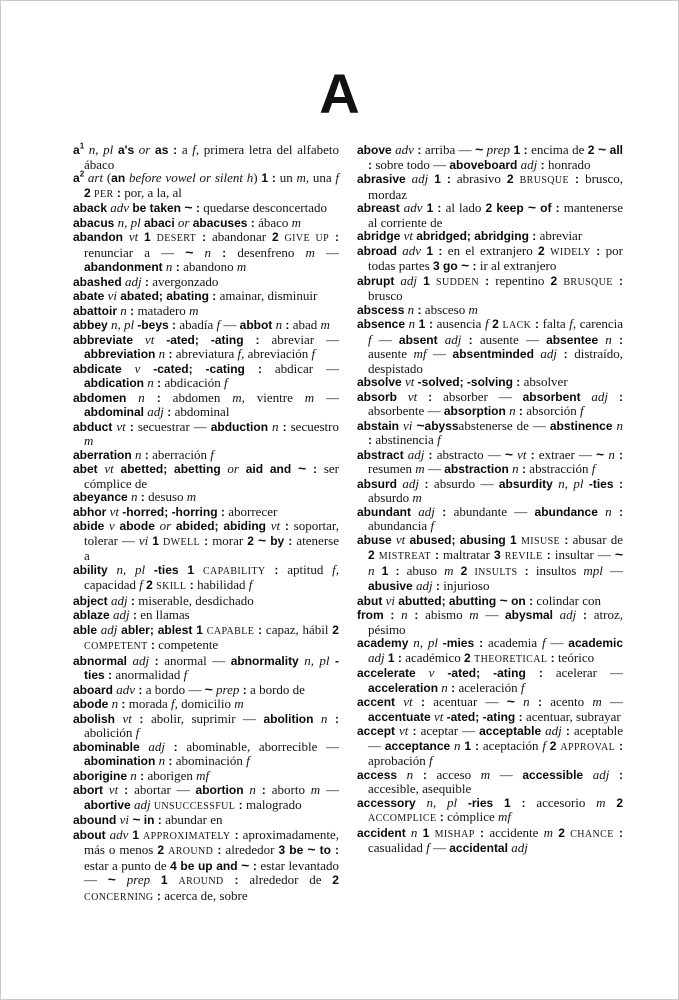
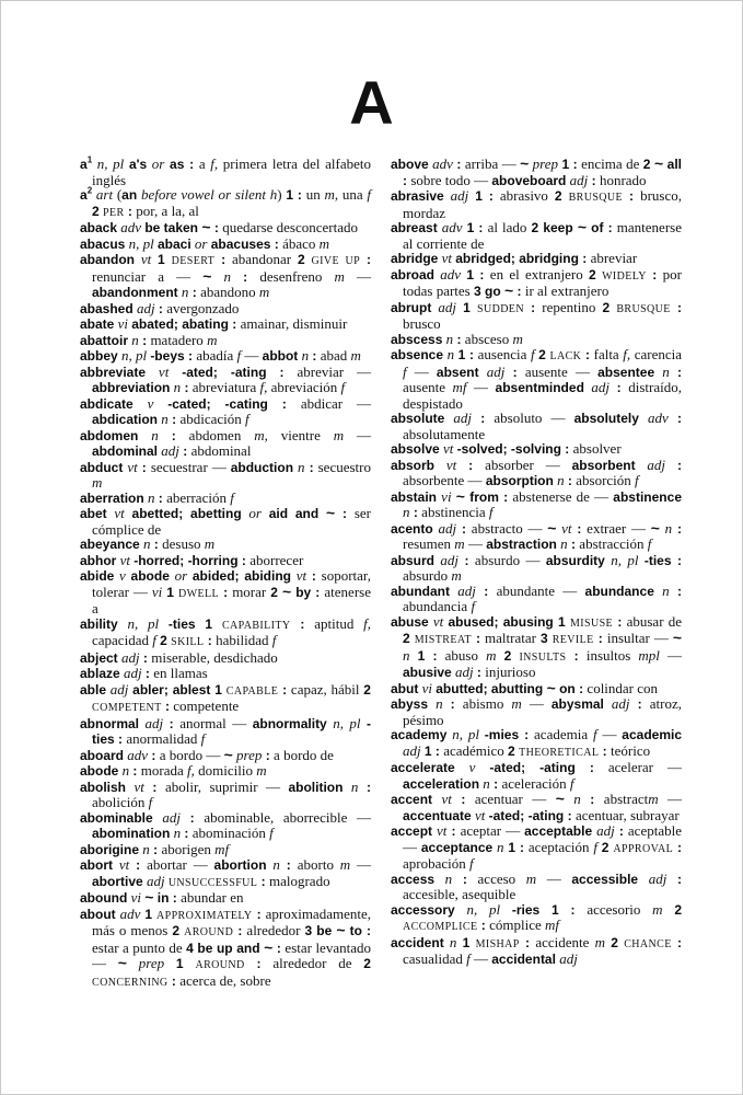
  A
- a1 n, pl a's or as : a f, primera letra del alfabeto ábaco
+ a1 n, pl a's or as : a f, primera letra del alfabeto inglés
  a2 art (an before vowel or silent h) 1 : un m, una f 2 PER : por, a la, al
  aback adv be taken ~ : quedarse desconcertado
  abacus n, pl abaci or abacuses : ábaco m
  abandon vt 1 DESERT : abandonar 2 GIVE UP : renunciar a — ~ n : desenfreno m — abandonment n : abandono m
  abashed adj : avergonzado
  abate vi abated; abating : amainar, disminuir
  abattoir n : matadero m
  abbey n, pl -beys : abadía f — abbot n : abad m
  abbreviate vt -ated; -ating : abreviar — abbreviation n : abreviatura f, abreviación f
  abdicate v -cated; -cating : abdicar — abdication n : abdicación f
  abdomen n : abdomen m, vientre m — abdominal adj : abdominal
  abduct vt : secuestrar — abduction n : secuestro m
  aberration n : aberración f
  abet vt abetted; abetting or aid and ~ : ser cómplice de
  abeyance n : desuso m
  abhor vt -horred; -horring : aborrecer
  abide v abode or abided; abiding vt : soportar, tolerar — vi 1 DWELL : morar 2 ~ by : atenerse a
  ability n, pl -ties 1 CAPABILITY : aptitud f, capacidad f 2 SKILL : habilidad f
  abject adj : miserable, desdichado
  ablaze adj : en llamas
  able adj abler; ablest 1 CAPABLE : capaz, hábil 2 COMPETENT : competente
  abnormal adj : anormal — abnormality n, pl -ties : anormalidad f
  aboard adv : a bordo — ~ prep : a bordo de
  abode n : morada f, domicilio m
  abolish vt : abolir, suprimir — abolition n : abolición f
  abominable adj : abominable, aborrecible — abomination n : abominación f
  aborigine n : aborigen mf
  abort vt : abortar — abortion n : aborto m — abortive adj UNSUCCESSFUL : malogrado
  abound vi ~ in : abundar en
  about adv 1 APPROXIMATELY : aproximadamente, más o menos 2 AROUND : alrededor 3 be ~ to : estar a punto de 4 be up and ~ : estar levantado — ~ prep 1 AROUND : alrededor de 2 CONCERNING : acerca de, sobre
  above adv : arriba — ~ prep 1 : encima de 2 ~ all : sobre todo — aboveboard adj : honrado
  abrasive adj 1 : abrasivo 2 BRUSQUE : brusco, mordaz
  abreast adv 1 : al lado 2 keep ~ of : mantenerse al corriente de
  abridge vt abridged; abridging : abreviar
  abroad adv 1 : en el extranjero 2 WIDELY : por todas partes 3 go ~ : ir al extranjero
  abrupt adj 1 SUDDEN : repentino 2 BRUSQUE : brusco
  abscess n : absceso m
  absence n 1 : ausencia f 2 LACK : falta f, carencia f — absent adj : ausente — absentee n : ausente mf — absentminded adj : distraído, despistado
+ absolute adj : absoluto — absolutely adv : absolutamente
  absolve vt -solved; -solving : absolver
  absorb vt : absorber — absorbent adj : absorbente — absorption n : absorción f
- abstain vi ~abyssabstenerse de — abstinence n : abstinencia f
+ abstain vi ~ from : abstenerse de — abstinence n : abstinencia f
- abstract adj : abstracto — ~ vt : extraer — ~ n : resumen m — abstraction n : abstracción f
+ acento adj : abstracto — ~ vt : extraer — ~ n : resumen m — abstraction n : abstracción f
  absurd adj : absurdo — absurdity n, pl -ties : absurdo m
  abundant adj : abundante — abundance n : abundancia f
  abuse vt abused; abusing 1 MISUSE : abusar de 2 MISTREAT : maltratar 3 REVILE : insultar — ~ n 1 : abuso m 2 INSULTS : insultos mpl — abusive adj : injurioso
  abut vi abutted; abutting ~ on : colindar con
- from : n : abismo m — abysmal adj : atroz, pésimo
+ abyss n : abismo m — abysmal adj : atroz, pésimo
  academy n, pl -mies : academia f — academic adj 1 : académico 2 THEORETICAL : teórico
  accelerate v -ated; -ating : acelerar — acceleration n : aceleración f
- accent vt : acentuar — ~ n : acento m — accentuate vt -ated; -ating : acentuar, subrayar
+ accent vt : acentuar — ~ n : abstractm — accentuate vt -ated; -ating : acentuar, subrayar
  accept vt : aceptar — acceptable adj : aceptable — acceptance n 1 : aceptación f 2 APPROVAL : aprobación f
  access n : acceso m — accessible adj : accesible, asequible
  accessory n, pl -ries 1 : accesorio m 2 ACCOMPLICE : cómplice mf
  accident n 1 MISHAP : accidente m 2 CHANCE : casualidad f — accidental adj
